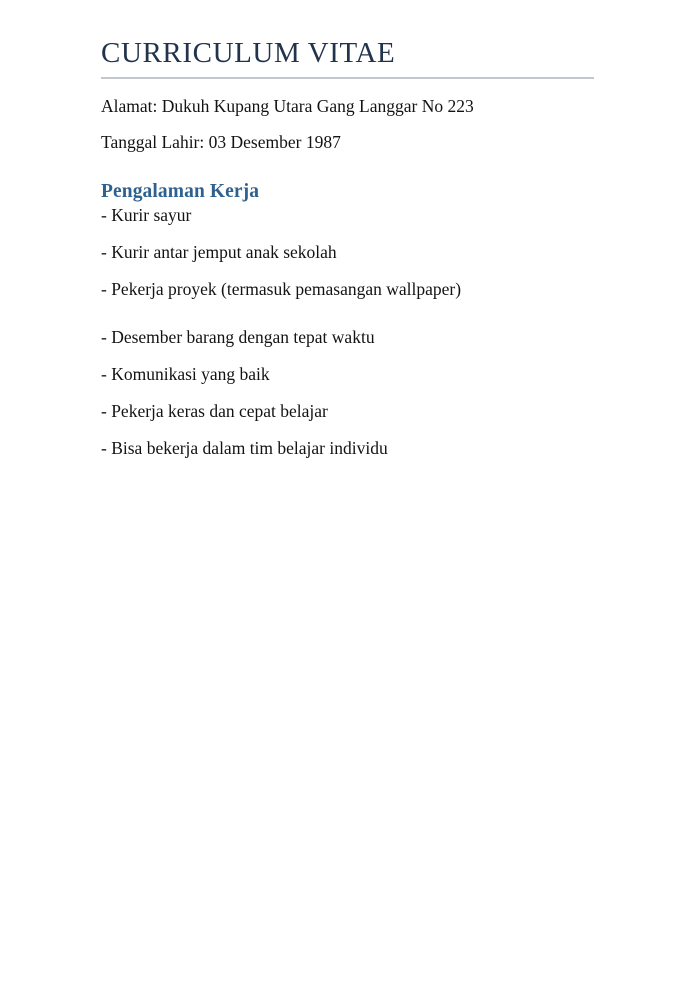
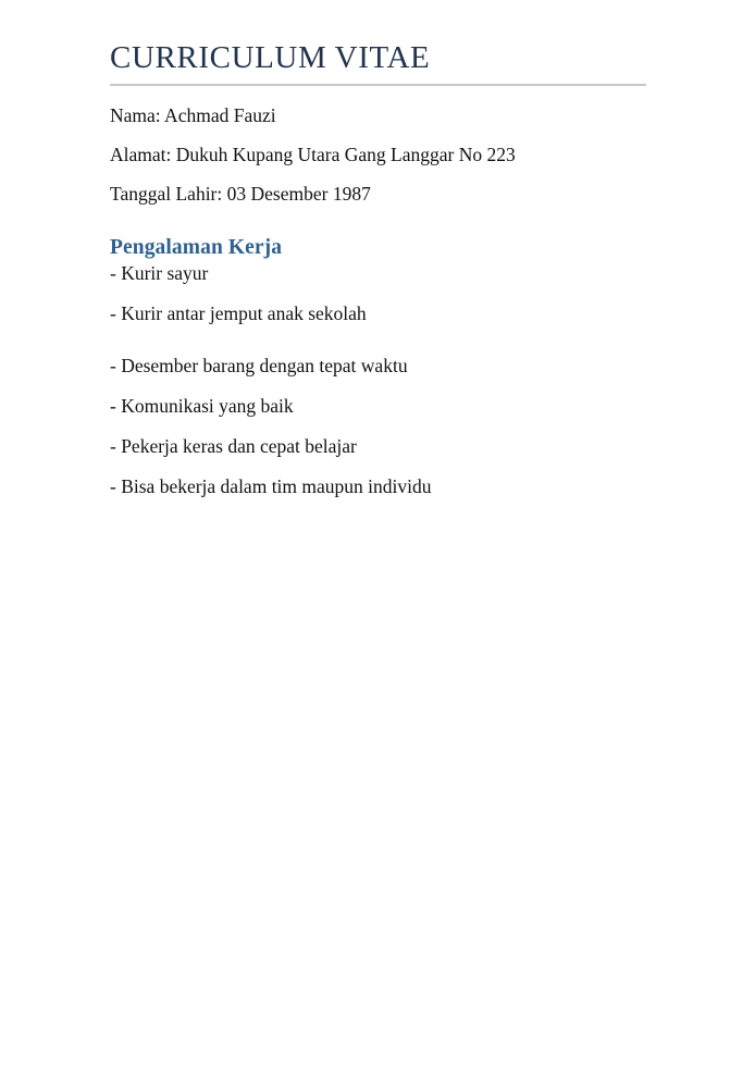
  CURRICULUM VITAE
+ Nama: Achmad Fauzi
  Alamat: Dukuh Kupang Utara Gang Langgar No 223
  Tanggal Lahir: 03 Desember 1987
  Pengalaman Kerja
  - Kurir sayur
  - Kurir antar jemput anak sekolah
- - Pekerja proyek (termasuk pemasangan wallpaper)
  - Desember barang dengan tepat waktu
  - Komunikasi yang baik
  - Pekerja keras dan cepat belajar
- - Bisa bekerja dalam tim belajar individu
+ - Bisa bekerja dalam tim maupun individu
